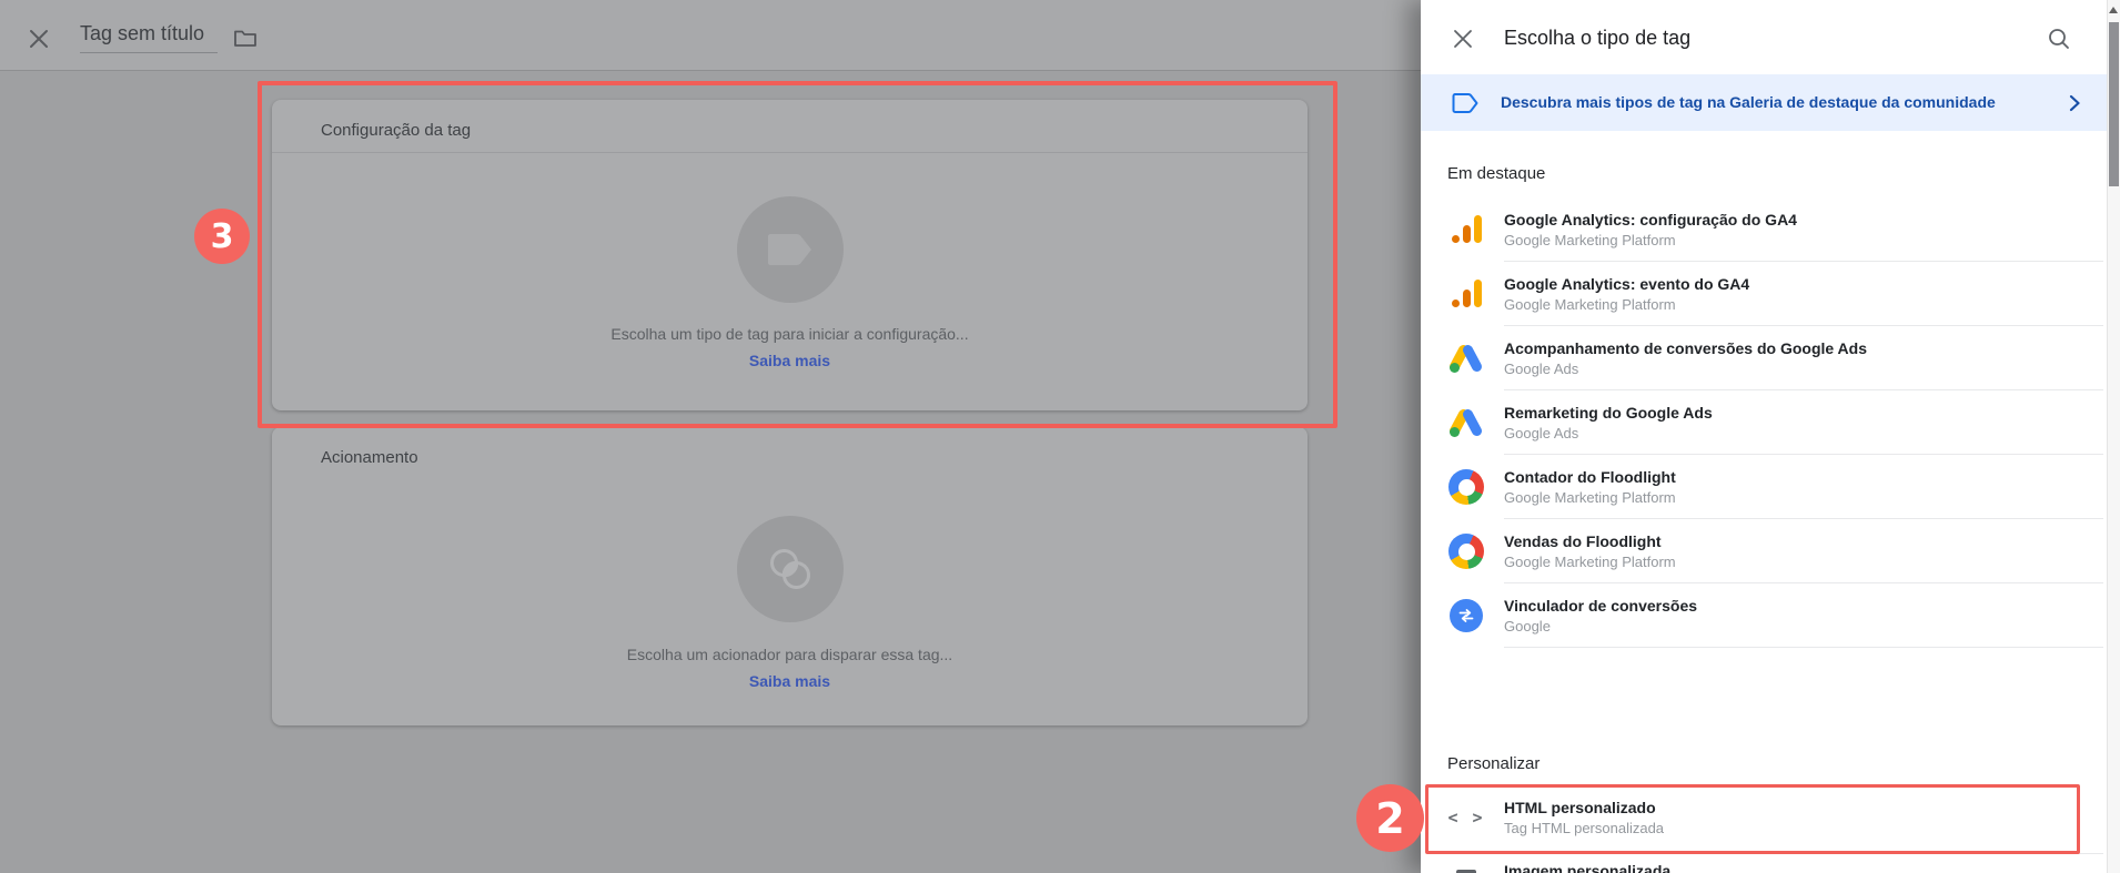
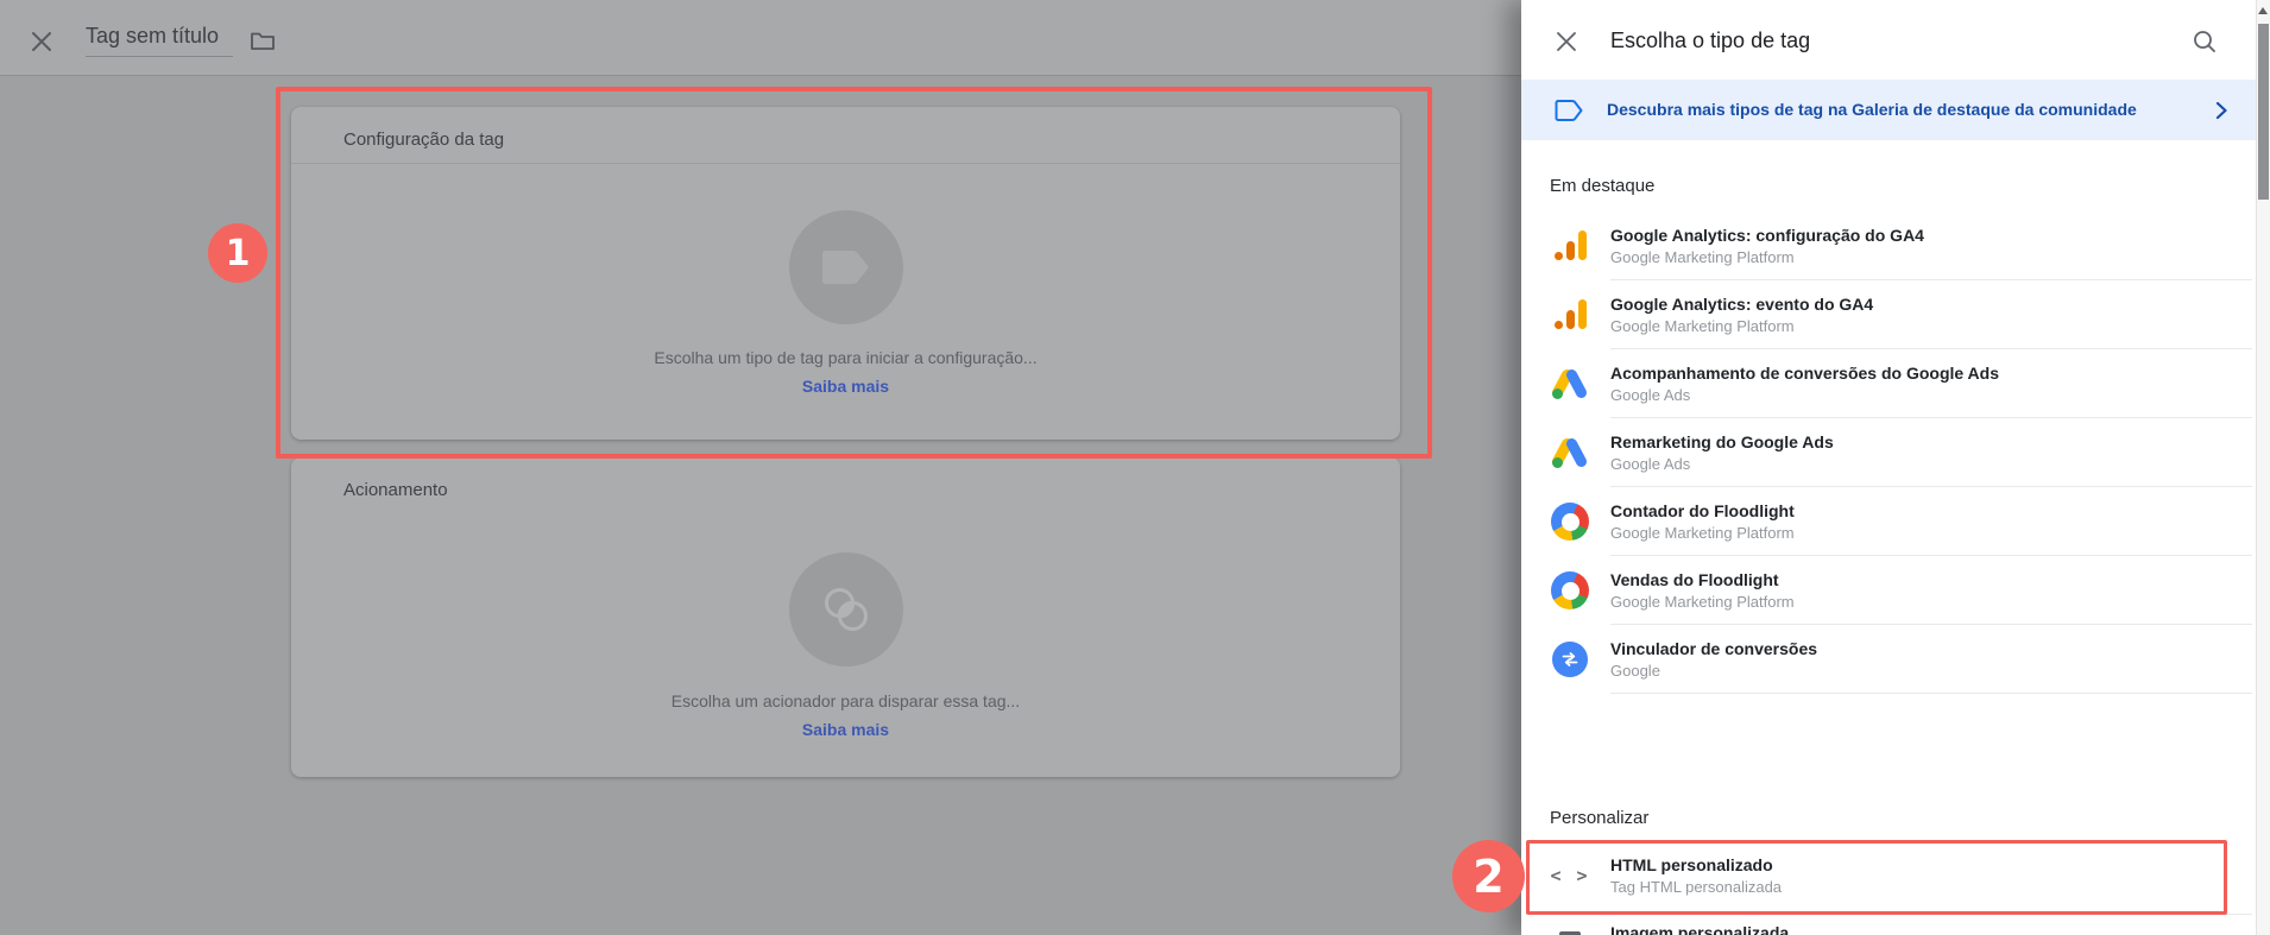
  Tag sem título
  Configuração da tag
  Escolha um tipo de tag para iniciar a configuração...
  Saiba mais
  Acionamento
  Escolha um acionador para disparar essa tag...
  Saiba mais
- 3
+ 1
  2
  Escolha o tipo de tag
  Descubra mais tipos de tag na Galeria de destaque da comunidade
  Em destaque
  Google Analytics: configuração do GA4
  Google Marketing Platform
  Google Analytics: evento do GA4
  Google Marketing Platform
  Acompanhamento de conversões do Google Ads
  Google Ads
  Remarketing do Google Ads
  Google Ads
  Contador do Floodlight
  Google Marketing Platform
  Vendas do Floodlight
  Google Marketing Platform
  Vinculador de conversões
  Google
  Personalizar
  < >
  HTML personalizado
  Tag HTML personalizada
  Imagem personalizada
